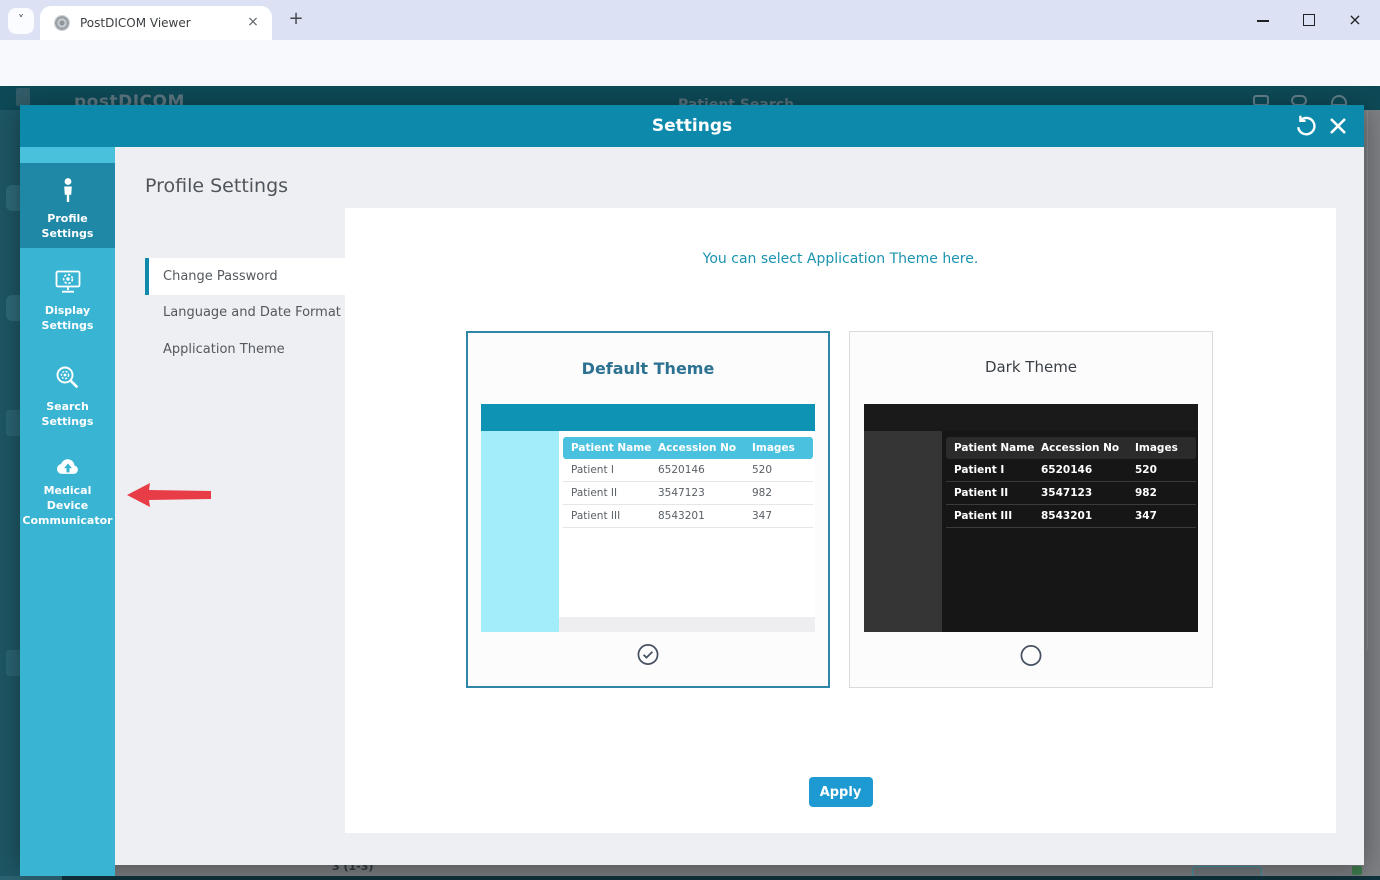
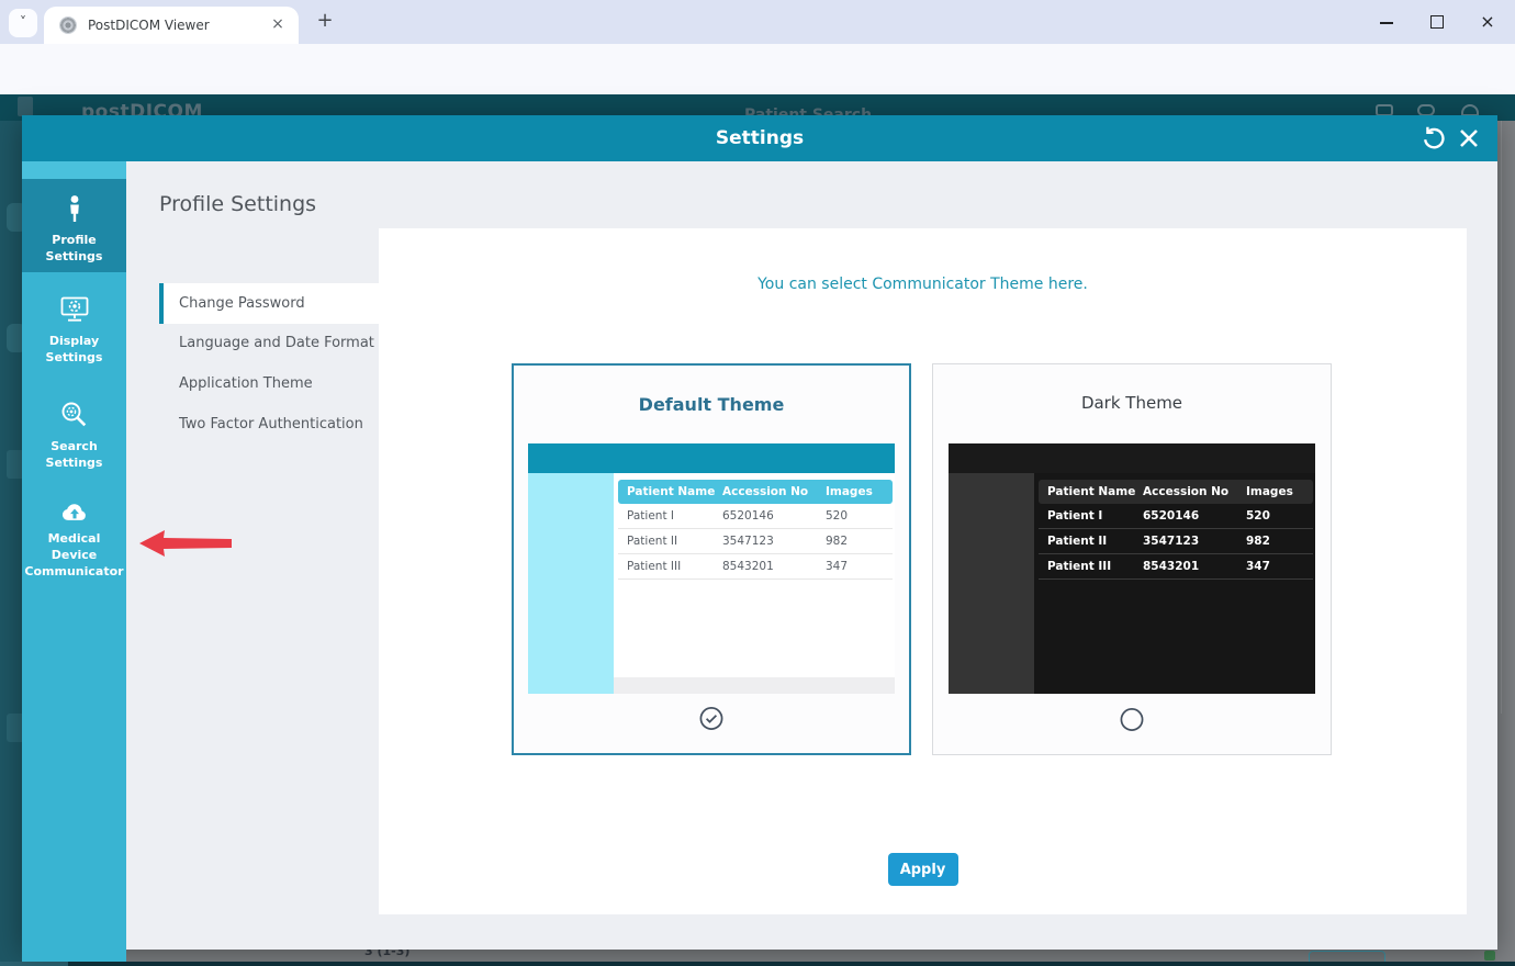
  ˅
  PostDICOM Viewer
  ×
  +
  ×
  postDICOM
  3 (1-3)
  Settings
  Profile Settings
  Display Settings
  Search Settings
  Medical Device Communicator
  Profile Settings
  Change Password
  Language and Date Format
  Application Theme
+ Two Factor Authentication
- You can select Application Theme here.
+ You can select Communicator Theme here.
  Default Theme
  Patient Name
  Accession No
  Images
  Patient I
  6520146
  520
  Patient II
  3547123
  982
  Patient III
  8543201
  347
  Dark Theme
  Patient Name
  Accession No
  Images
  Patient I
  6520146
  520
  Patient II
  3547123
  982
  Patient III
  8543201
  347
  Apply
